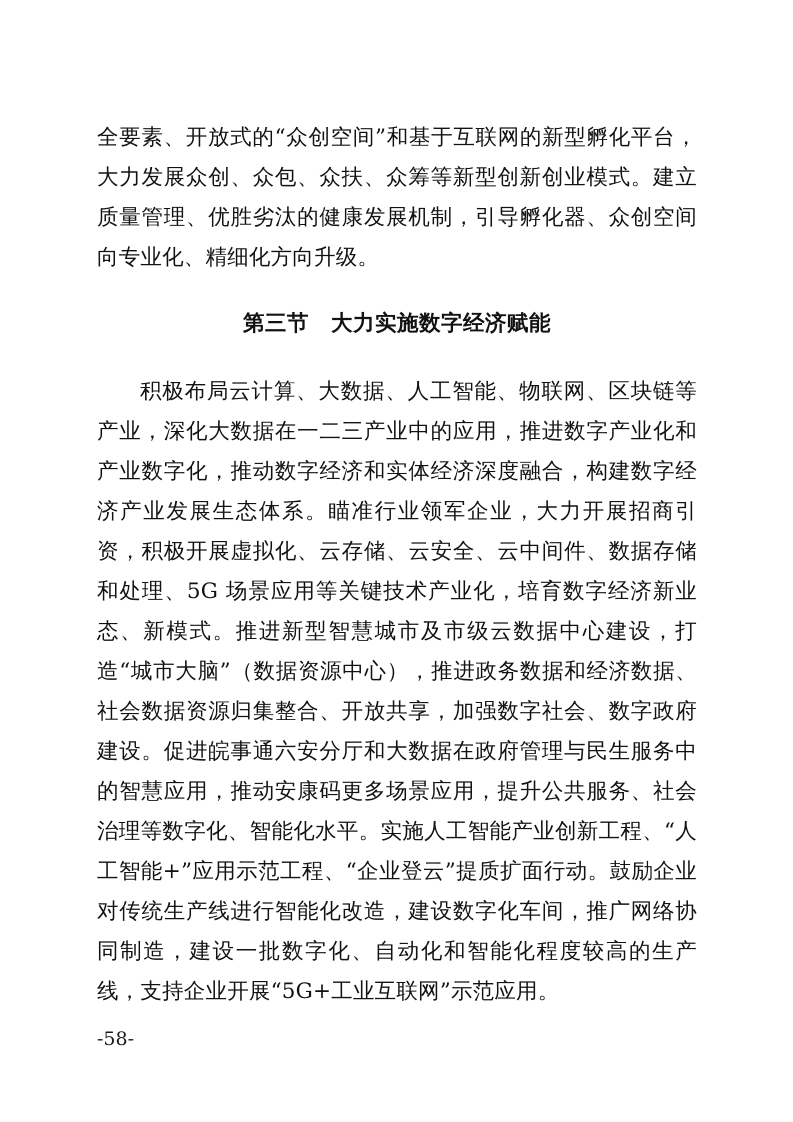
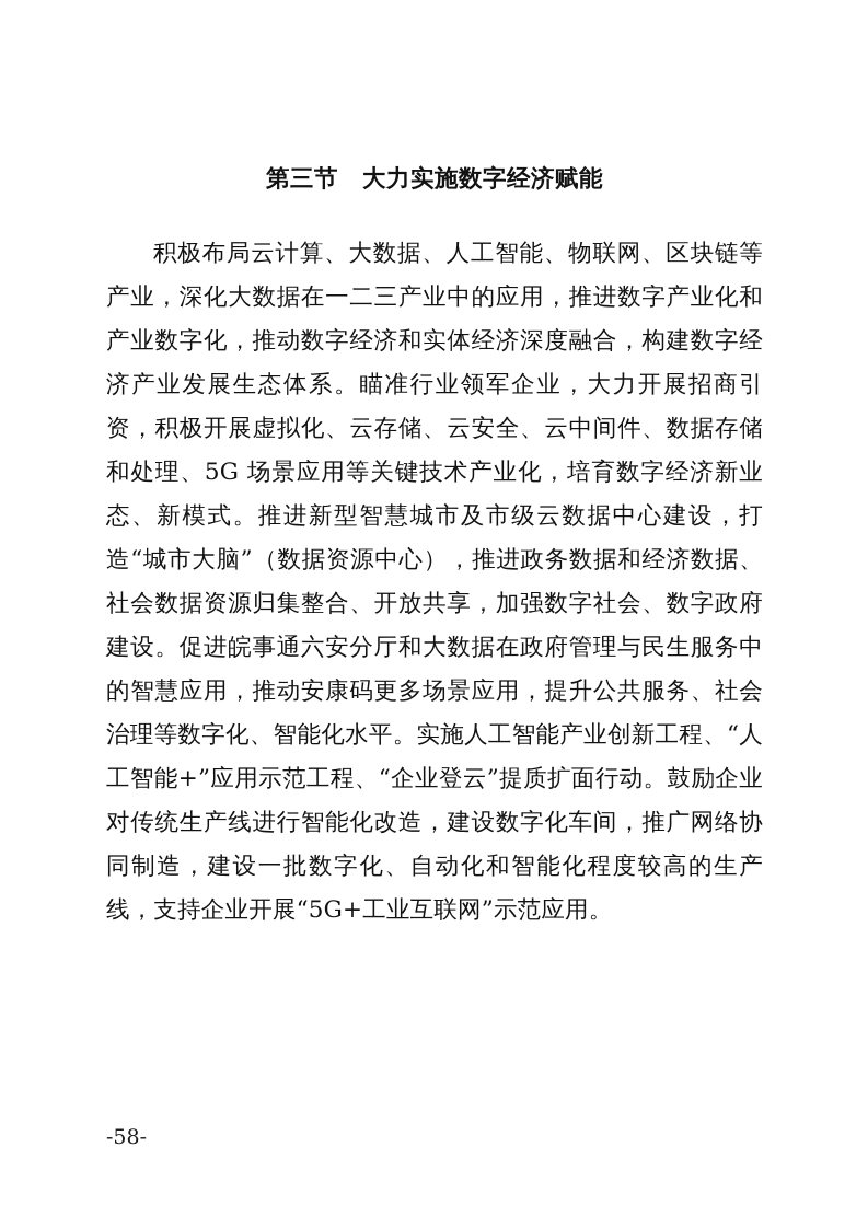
- 全要素、开放式的“众创空间”和基于互联网的新型孵化平台，大力发展众创、众包、众扶、众筹等新型创新创业模式。建立质量管理、优胜劣汰的健康发展机制，引导孵化器、众创空间向专业化、精细化方向升级。
  第三节 大力实施数字经济赋能
  积极布局云计算、大数据、人工智能、物联网、区块链等产业，深化大数据在一二三产业中的应用，推进数字产业化和产业数字化，推动数字经济和实体经济深度融合，构建数字经济产业发展生态体系。瞄准行业领军企业，大力开展招商引资，积极开展虚拟化、云存储、云安全、云中间件、数据存储和处理、5G 场景应用等关键技术产业化，培育数字经济新业态、新模式。推进新型智慧城市及市级云数据中心建设，打造“城市大脑”（数据资源中心），推进政务数据和经济数据、社会数据资源归集整合、开放共享，加强数字社会、数字政府建设。促进皖事通六安分厅和大数据在政府管理与民生服务中的智慧应用，推动安康码更多场景应用，提升公共服务、社会治理等数字化、智能化水平。实施人工智能产业创新工程、“人工智能+”应用示范工程、“企业登云”提质扩面行动。鼓励企业对传统生产线进行智能化改造，建设数字化车间，推广网络协同制造，建设一批数字化、自动化和智能化程度较高的生产线，支持企业开展“5G+工业互联网”示范应用。
  -58-
